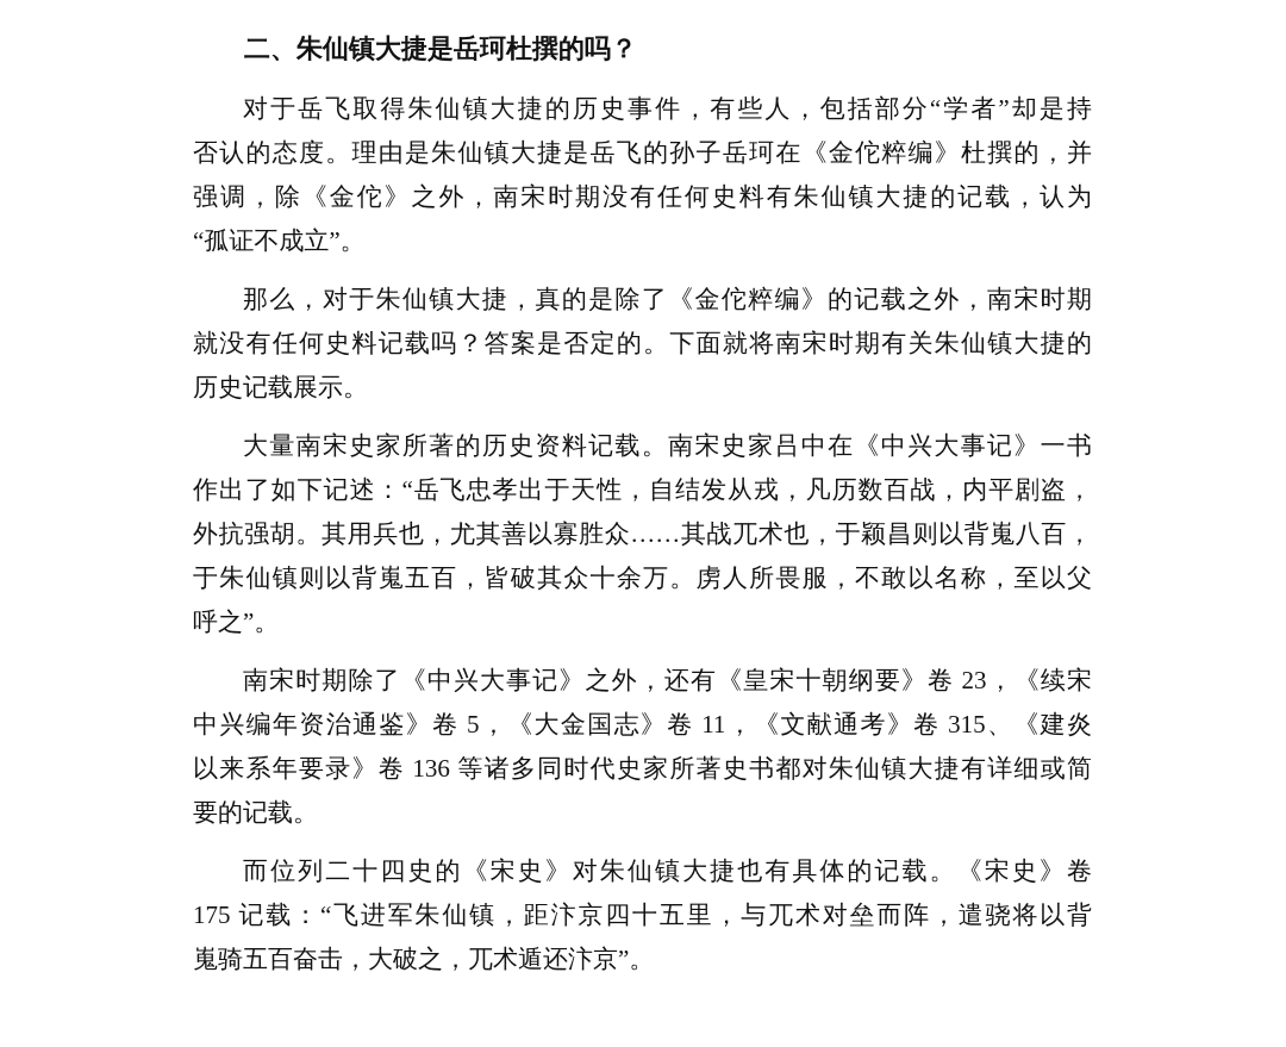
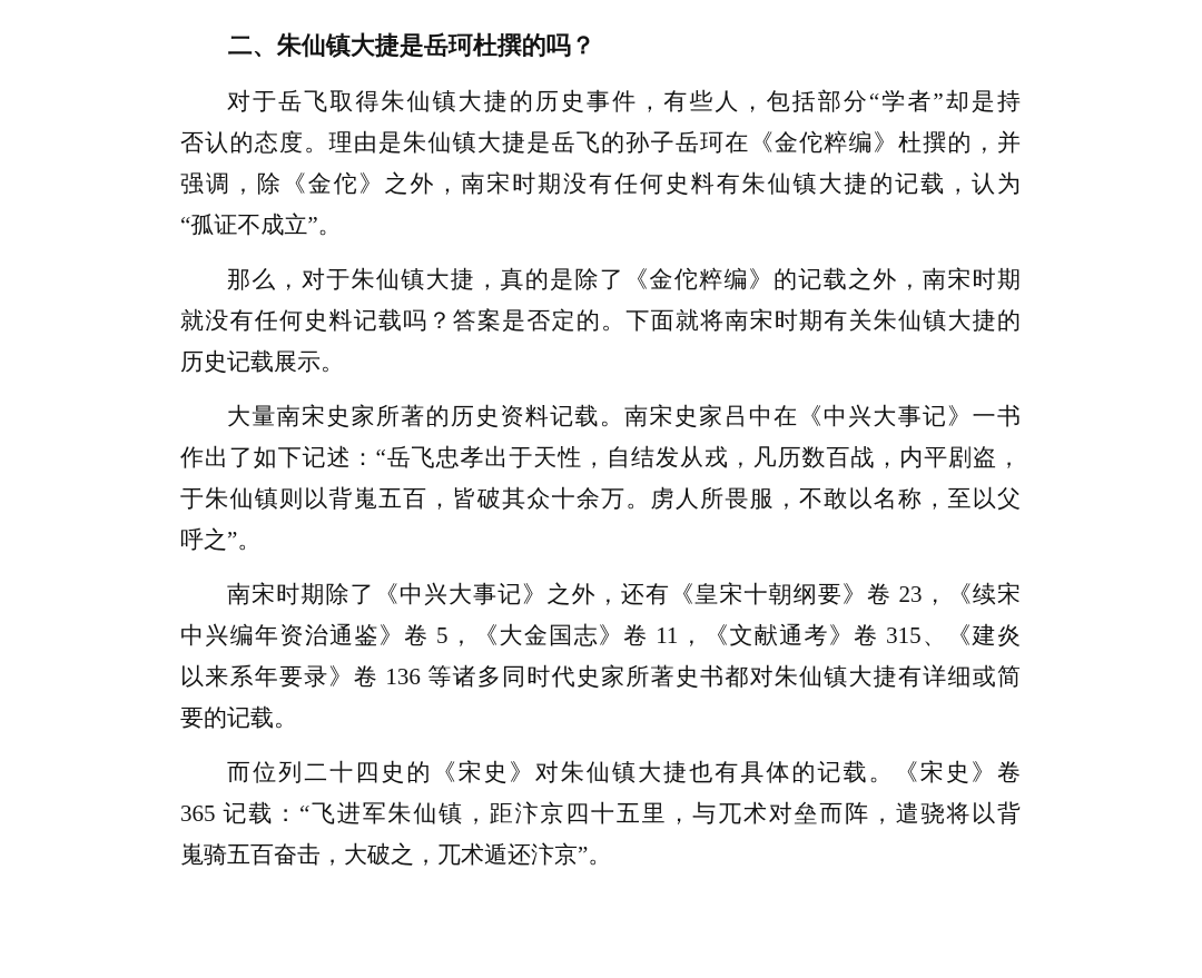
  二、朱仙镇大捷是岳珂杜撰的吗？
  对于岳飞取得朱仙镇大捷的历史事件，有些人，包括部分“学者”却是持
  否认的态度。理由是朱仙镇大捷是岳飞的孙子岳珂在《金佗粹编》杜撰的，并
  强调，除《金佗》之外，南宋时期没有任何史料有朱仙镇大捷的记载，认为
  “孤证不成立”。
  那么，对于朱仙镇大捷，真的是除了《金佗粹编》的记载之外，南宋时期
  就没有任何史料记载吗？答案是否定的。下面就将南宋时期有关朱仙镇大捷的
  历史记载展示。
  大量南宋史家所著的历史资料记载。南宋史家吕中在《中兴大事记》一书
  作出了如下记述：“岳飞忠孝出于天性，自结发从戎，凡历数百战，内平剧盗，
- 外抗强胡。其用兵也，尤其善以寡胜众……其战兀术也，于颖昌则以背嵬八百，
  于朱仙镇则以背嵬五百，皆破其众十余万。虏人所畏服，不敢以名称，至以父
  呼之”。
  南宋时期除了《中兴大事记》之外，还有《皇宋十朝纲要》卷 23，《续宋
  中兴编年资治通鉴》卷 5，《大金国志》卷 11，《文献通考》卷 315、《建炎
  以来系年要录》卷 136 等诸多同时代史家所著史书都对朱仙镇大捷有详细或简
  要的记载。
  而位列二十四史的《宋史》对朱仙镇大捷也有具体的记载。《宋史》卷
- 175 记载：“飞进军朱仙镇，距汴京四十五里，与兀术对垒而阵，遣骁将以背
+ 365 记载：“飞进军朱仙镇，距汴京四十五里，与兀术对垒而阵，遣骁将以背
  嵬骑五百奋击，大破之，兀术遁还汴京”。
